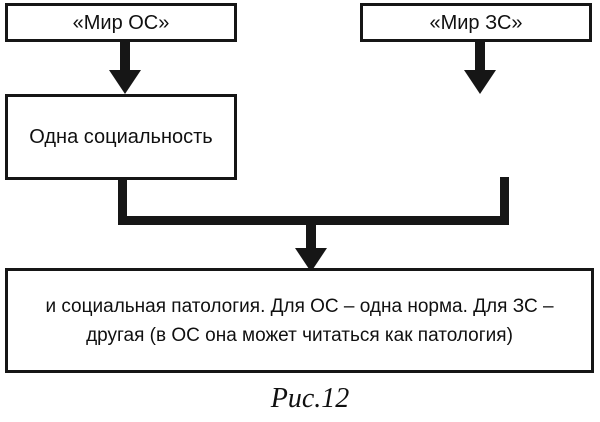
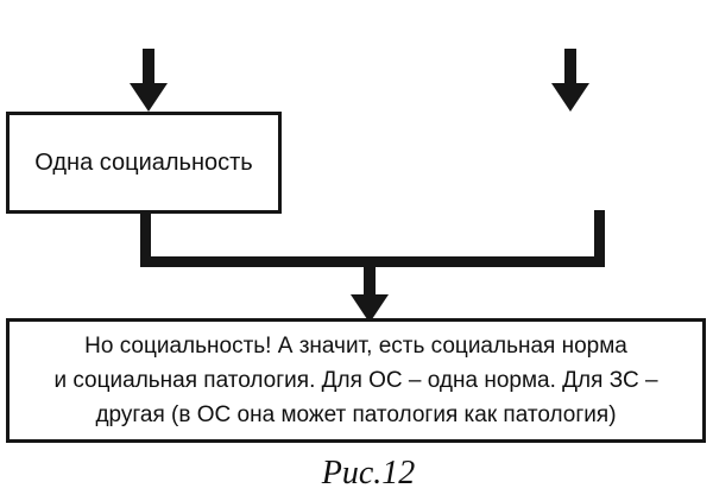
- «Мир ОС»
- «Мир ЗС»
  Одна социальность
+ Но социальность! А значит, есть социальная норма
  и социальная патология. Для ОС – одна норма. Для ЗС –
- другая (в ОС она может читаться как патология)
+ другая (в ОС она может патология как патология)
  Рис.12
